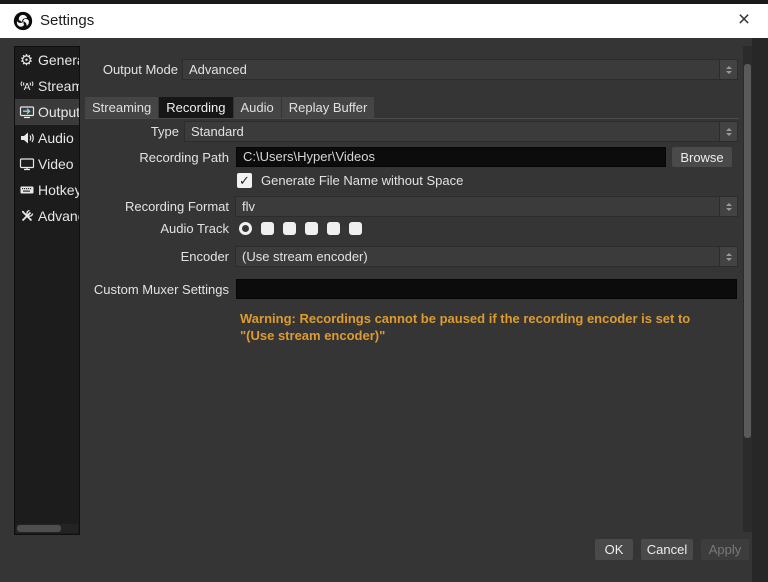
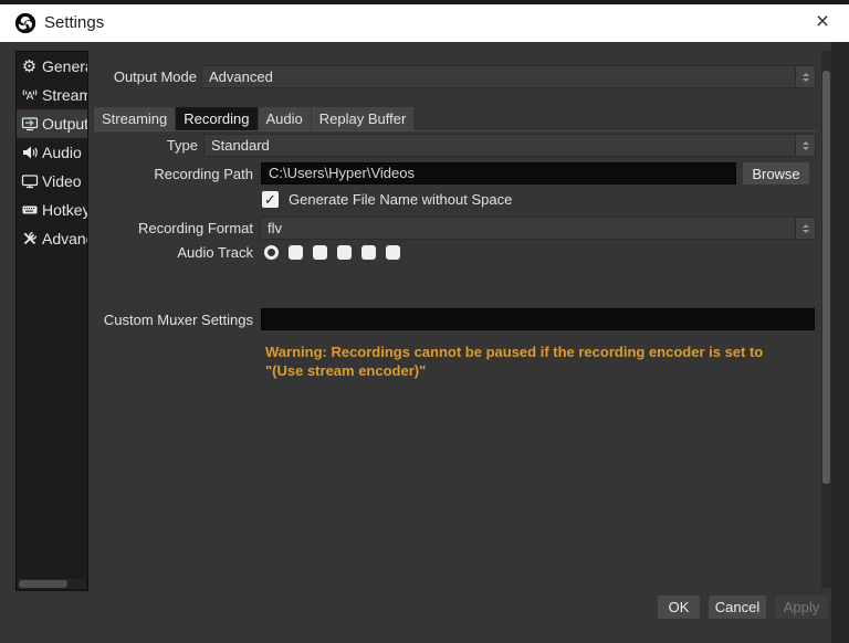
  Settings
  ×
  ⚙
  Gener
  A
  Stream
  Output
  Audio
  Video
  Hotkey
  Output Mode
  Advanced
  Streaming
  Recording
  Audio
  Replay Buffer
  Type
  Standard
  Recording Path
  C:\Users\Hyper\Videos
  Browse
  ✓
  Generate File Name without Space
  Recording Format
  flv
  Audio Track
- Encoder
- (Use stream encoder)
  Custom Muxer Settings
  Warning: Recordings cannot be paused if the recording encoder is set to
  "(Use stream encoder)"
  OK
  Cancel
  Apply
